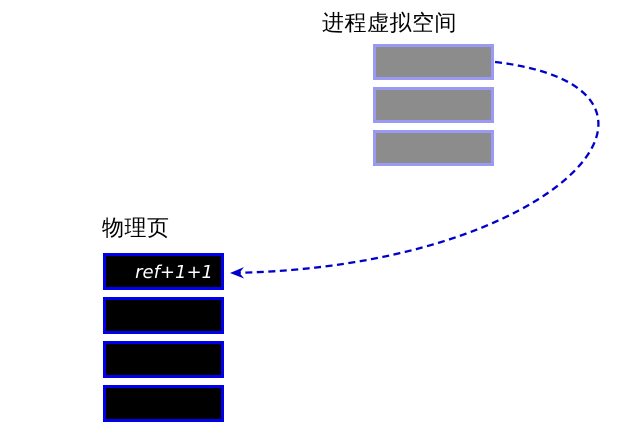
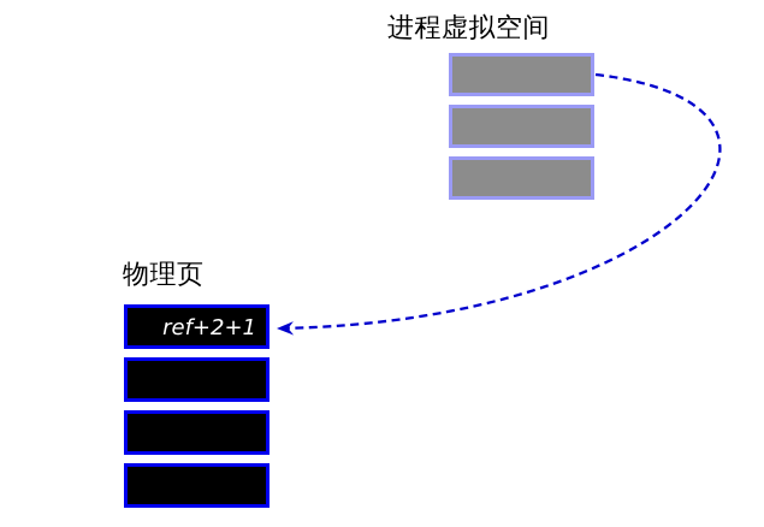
  进程虚拟空间
  物理页
- ref+1+1
+ ref+2+1
